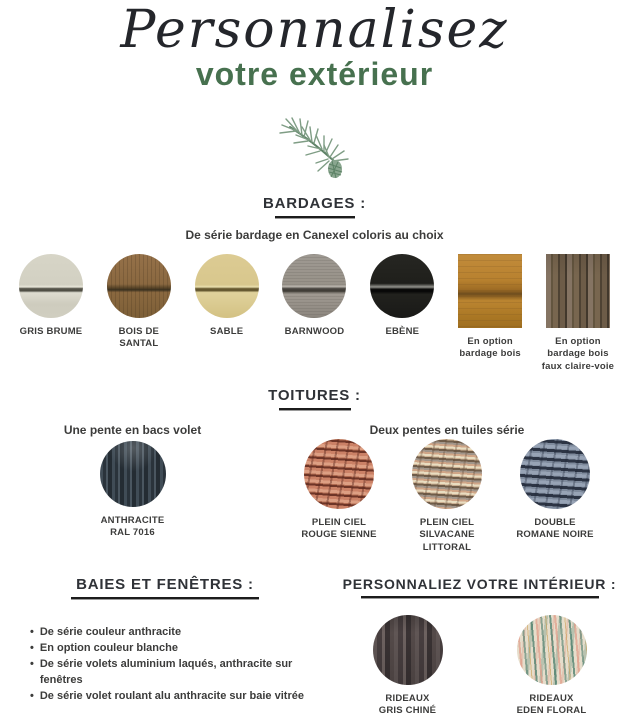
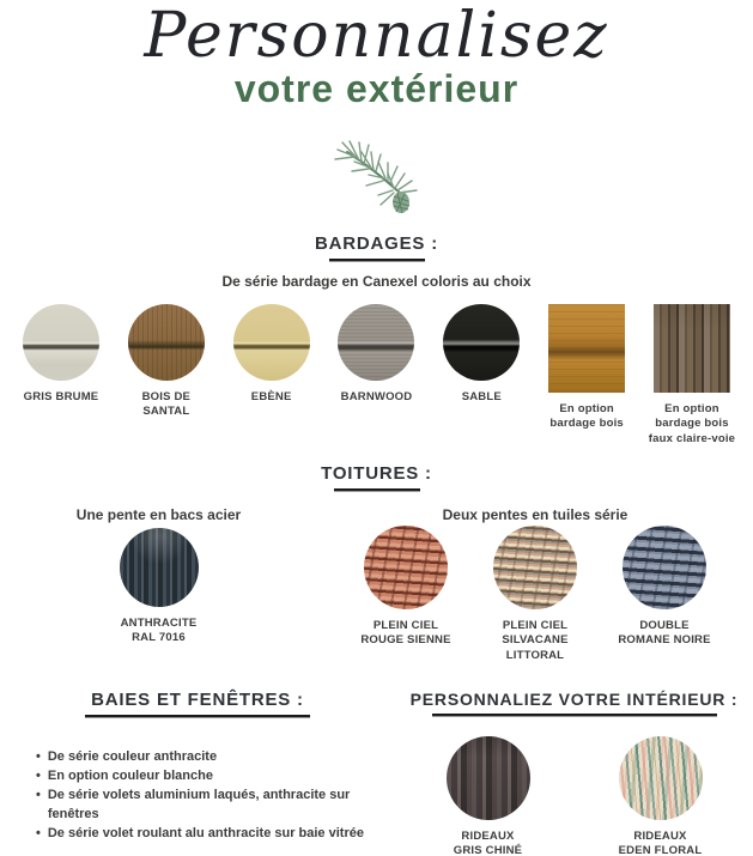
  Personnalisez
  votre extérieur
  BARDAGES :
  De série bardage en Canexel coloris au choix
  GRIS BRUME
  BOIS DE
  SANTAL
- SABLE
+ EBÈNE
  BARNWOOD
- EBÈNE
+ SABLE
  En option
  bardage bois
  En option
  bardage bois
  faux claire-voie
  TOITURES :
- Une pente en bacs volet
+ Une pente en bacs acier
  ANTHRACITE
  RAL 7016
  Deux pentes en tuiles série
  PLEIN CIEL
  ROUGE SIENNE
  PLEIN CIEL
  SILVACANE LITTORAL
  DOUBLE
  ROMANE NOIRE
  BAIES ET FENÊTRES :
  De série couleur anthracite
  En option couleur blanche
  De série volets aluminium laqués, anthracite sur fenêtres
  De série volet roulant alu anthracite sur baie vitrée
  PERSONNALIEZ VOTRE INTÉRIEUR :
  RIDEAUX
  GRIS CHINÉ
  RIDEAUX
  EDEN FLORAL
